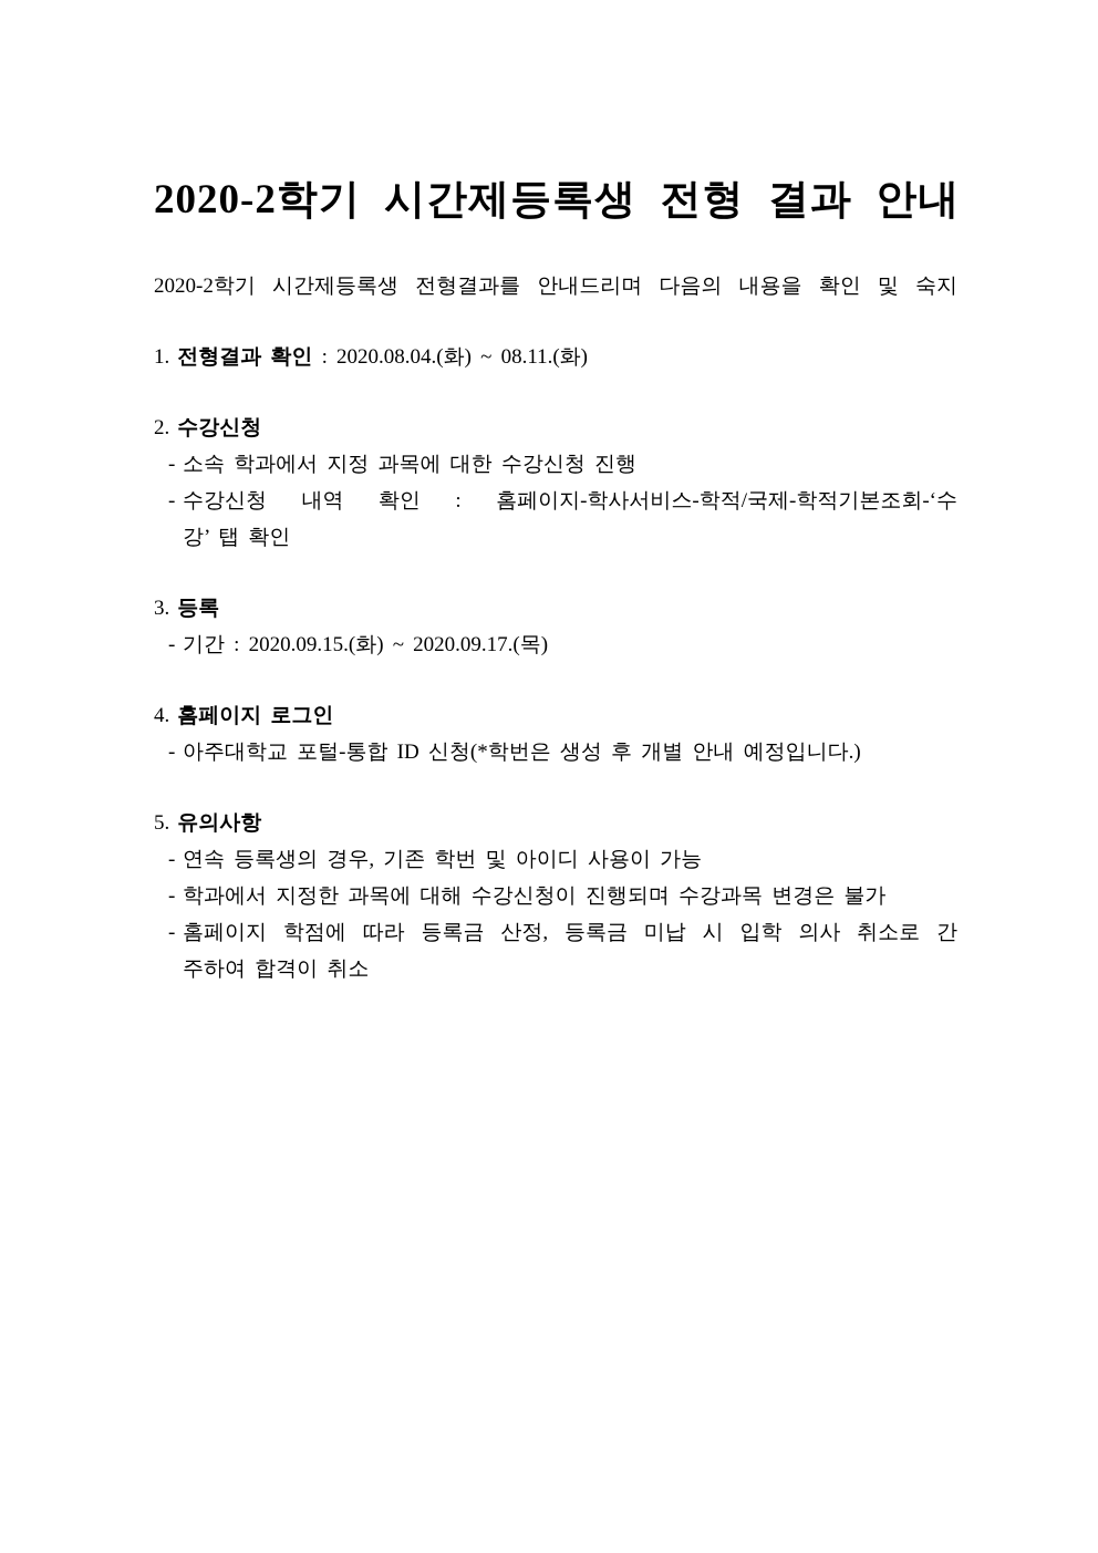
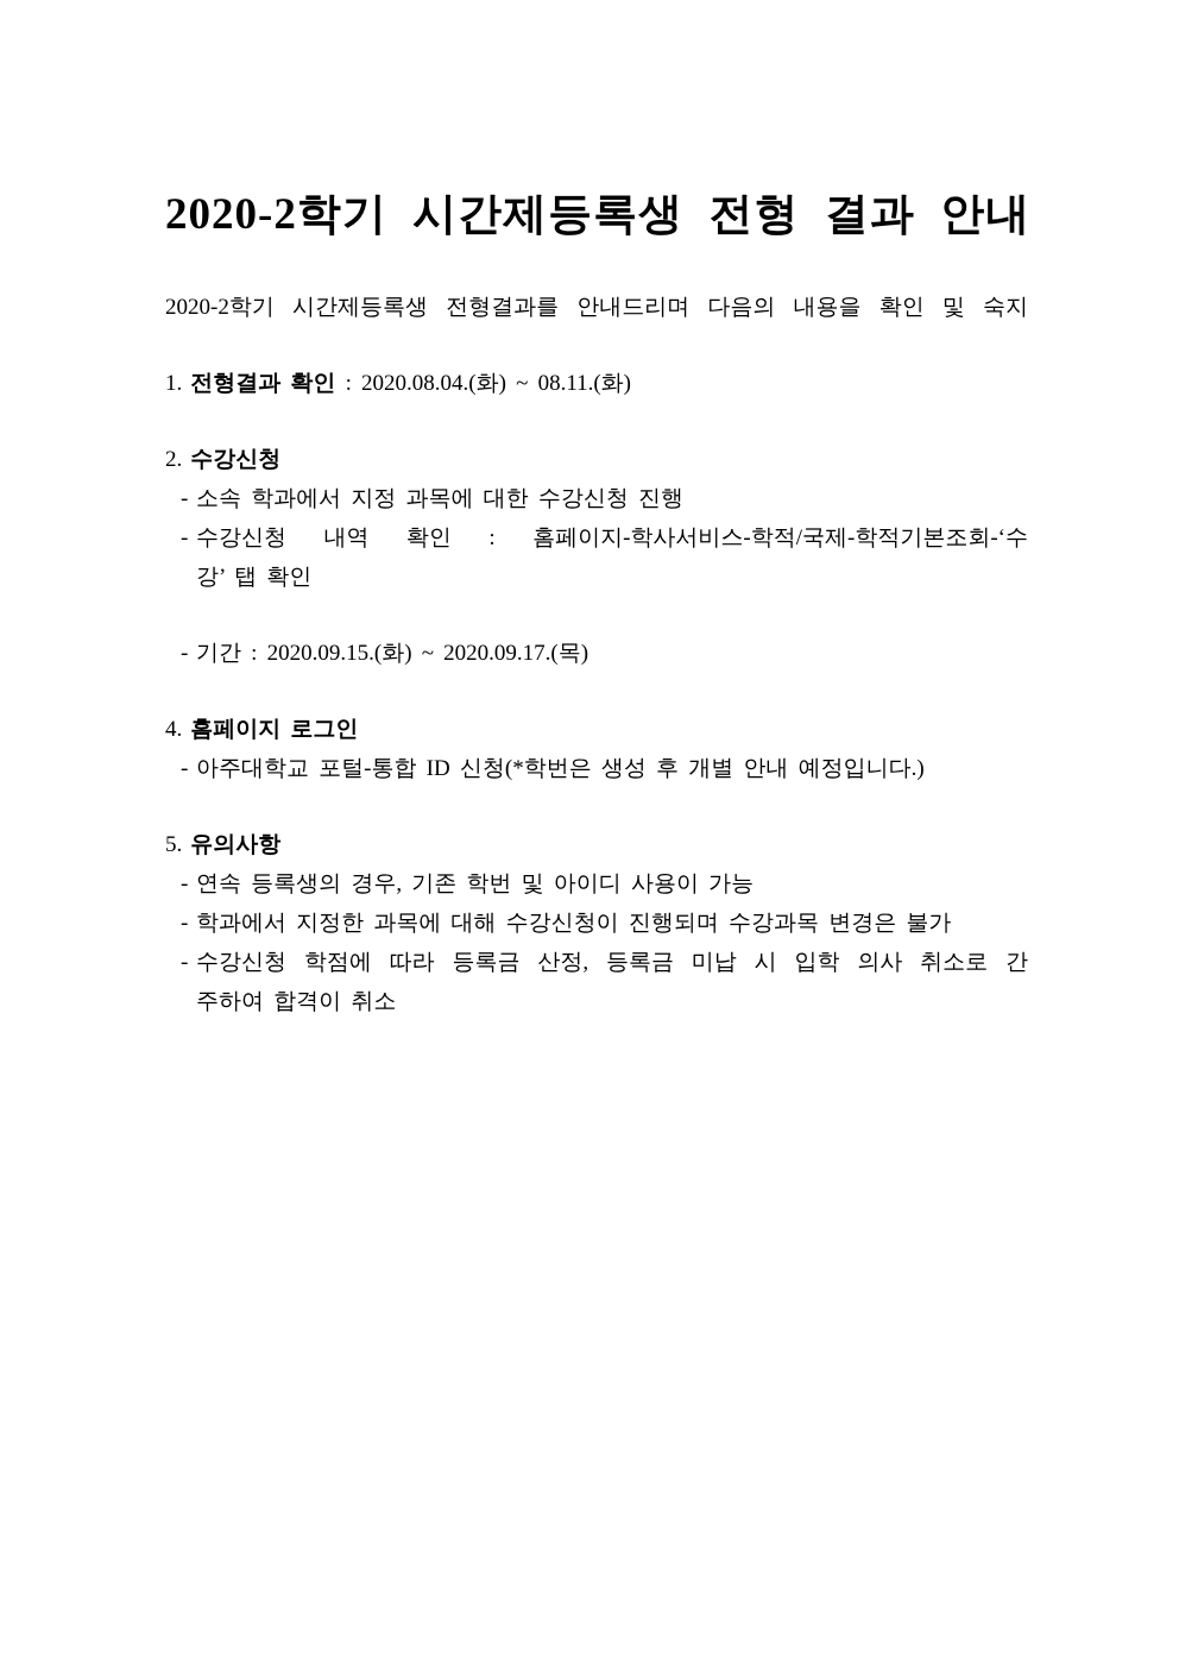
  2020-2학기 시간제등록생 전형 결과 안내
  2020-2학기 시간제등록생 전형결과를 안내드리며 다음의 내용을 확인 및 숙지
  1. 전형결과 확인 : 2020.08.04.(화) ~ 08.11.(화)
  2. 수강신청
  -
  소속 학과에서 지정 과목에 대한 수강신청 진행
  -
  수강신청 내역 확인 : 홈페이지-학사서비스-학적/국제-학적기본조회-‘수
  강’ 탭 확인
- 3. 등록
  -
  기간 : 2020.09.15.(화) ~ 2020.09.17.(목)
  4. 홈페이지 로그인
  -
  아주대학교 포털-통합 ID 신청(*학번은 생성 후 개별 안내 예정입니다.)
  5. 유의사항
  -
  연속 등록생의 경우, 기존 학번 및 아이디 사용이 가능
  -
  학과에서 지정한 과목에 대해 수강신청이 진행되며 수강과목 변경은 불가
  -
- 홈페이지 학점에 따라 등록금 산정, 등록금 미납 시 입학 의사 취소로 간
+ 수강신청 학점에 따라 등록금 산정, 등록금 미납 시 입학 의사 취소로 간
  주하여 합격이 취소
